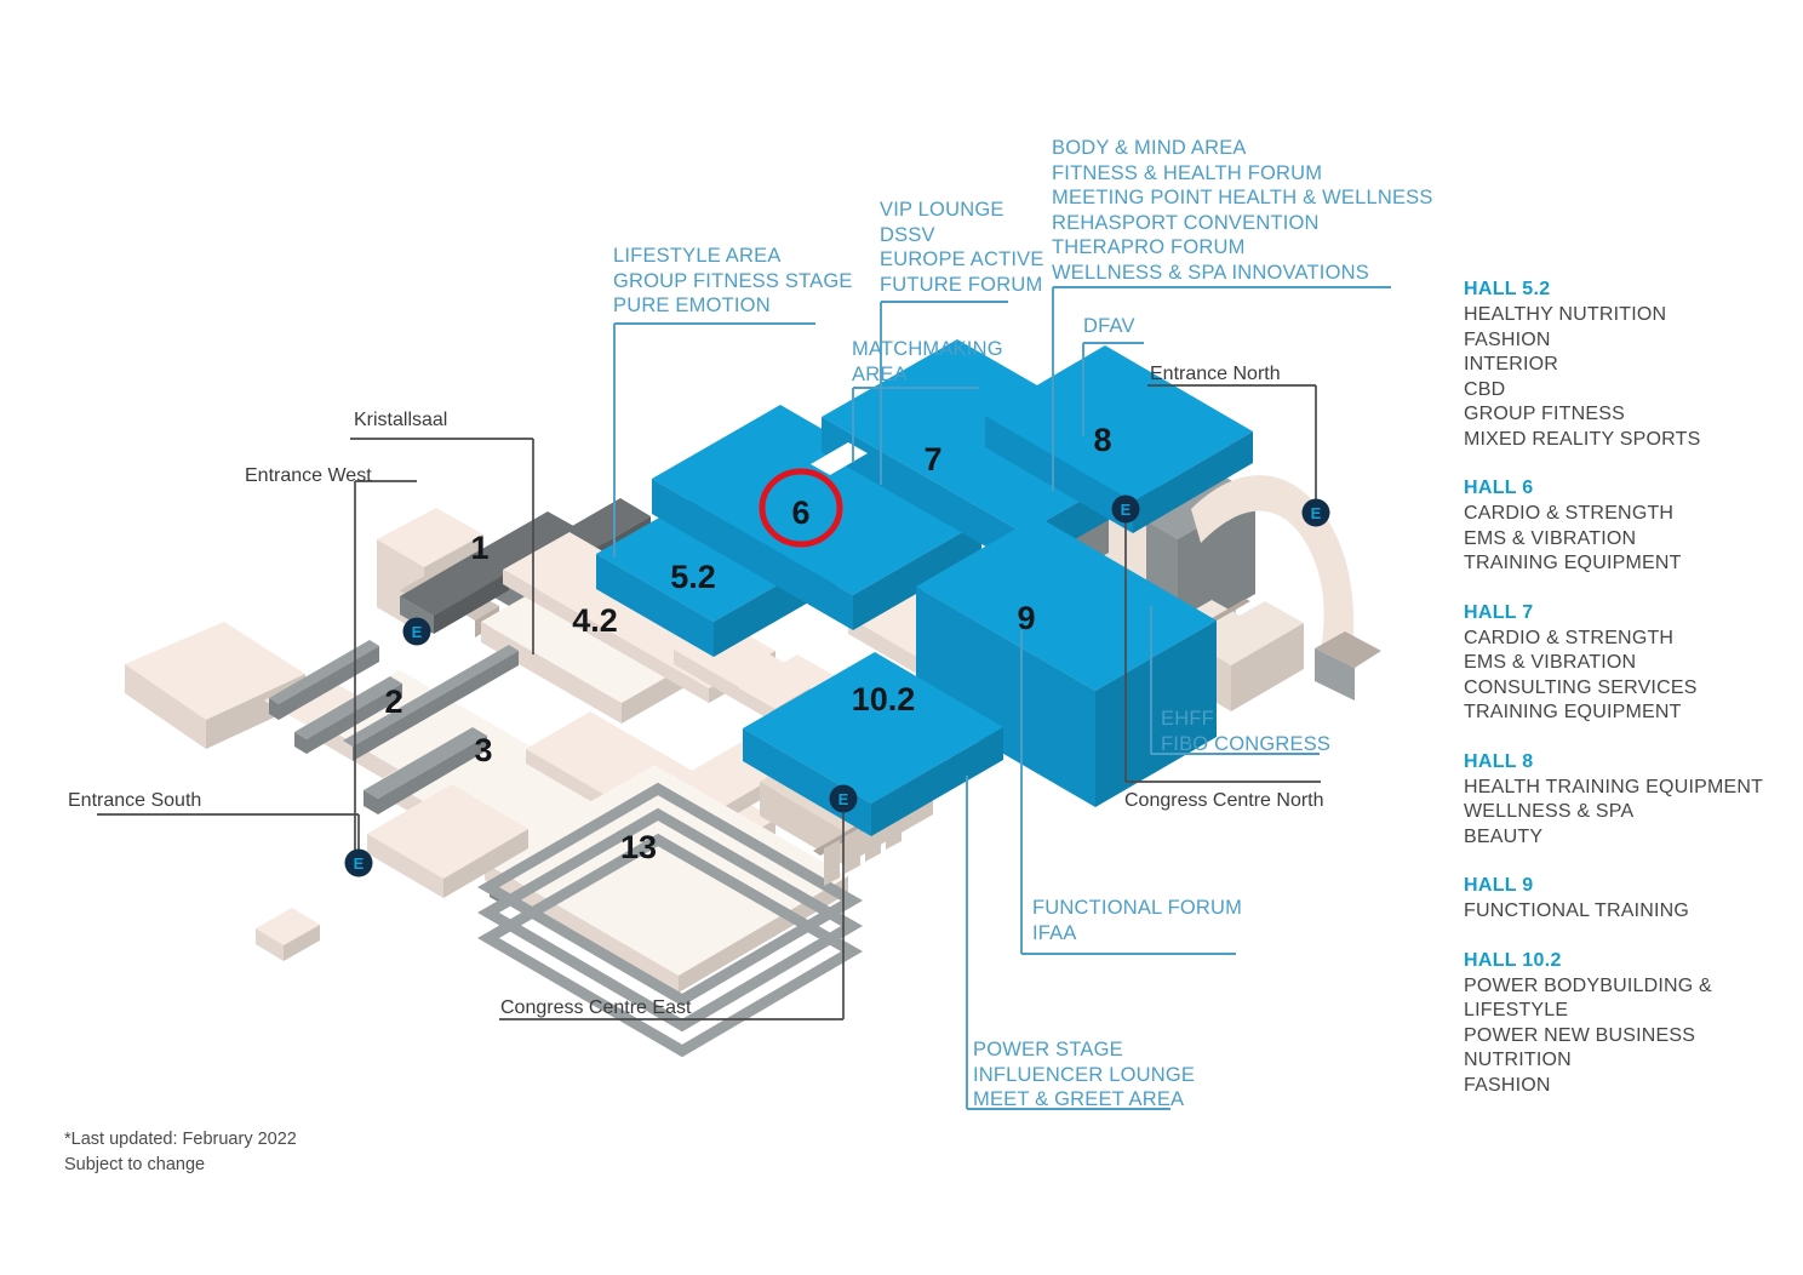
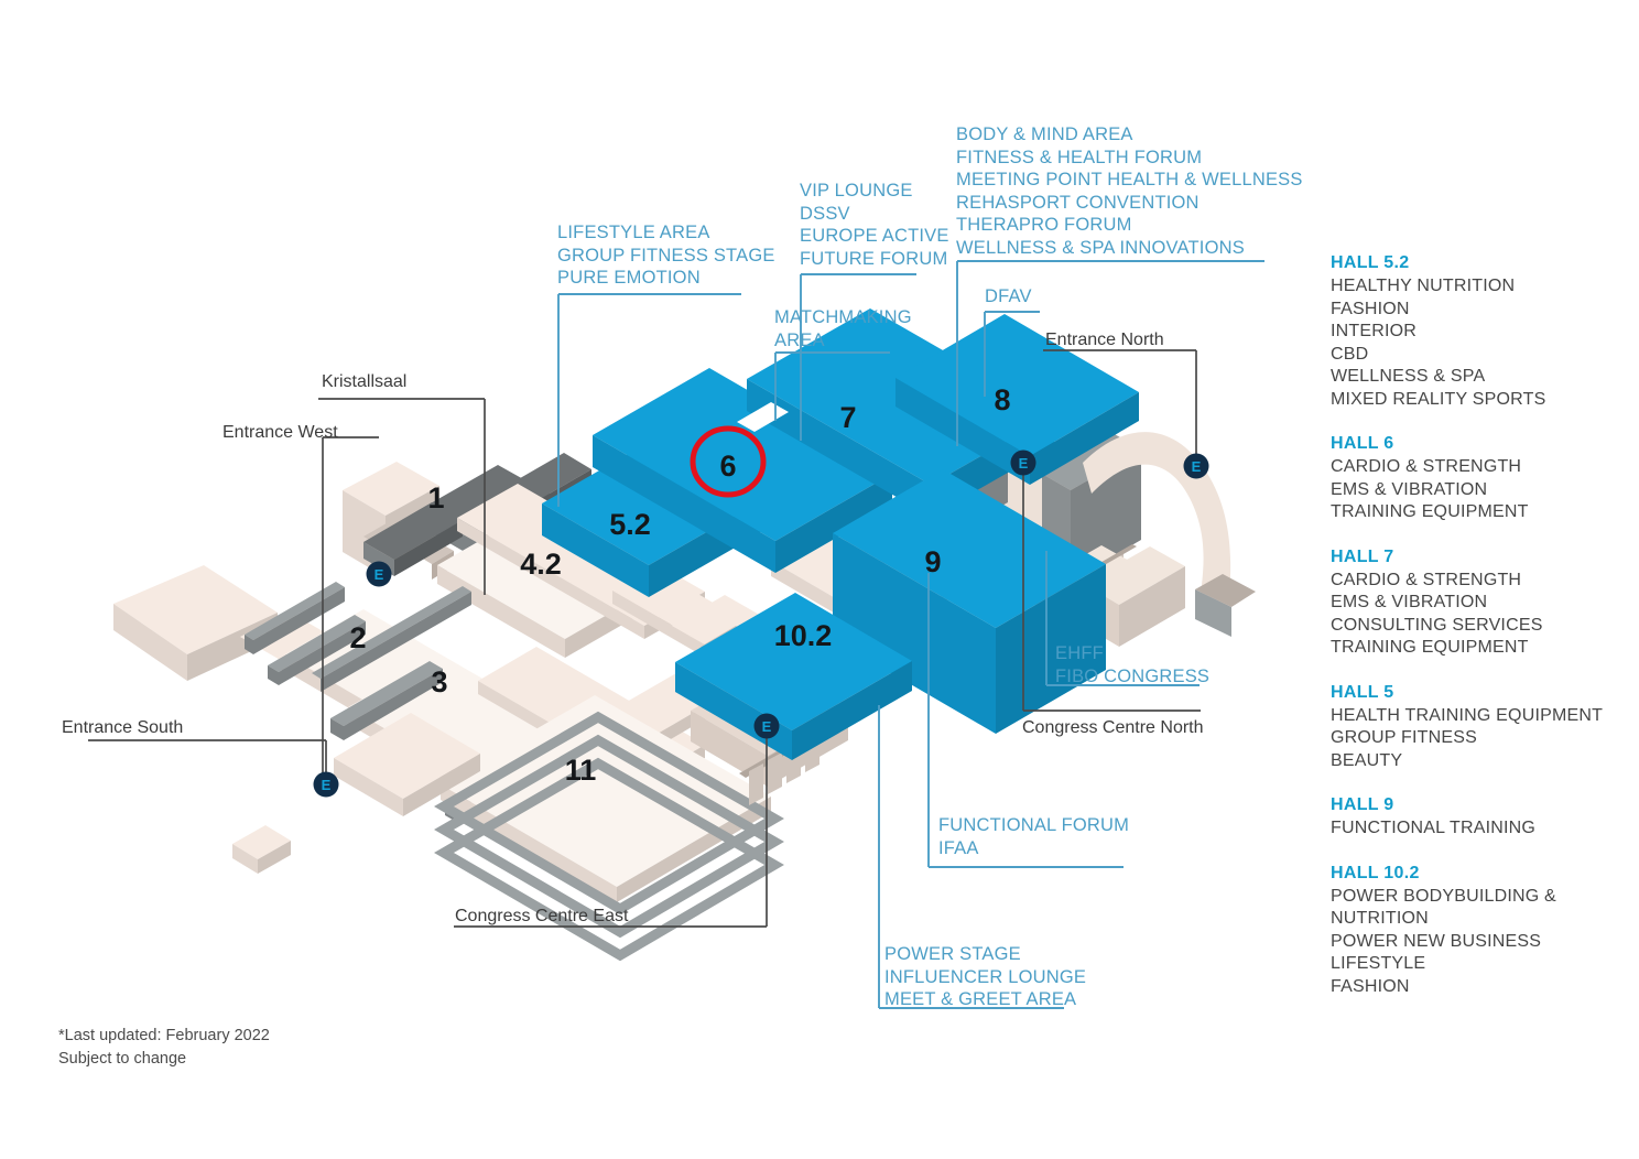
  1
  2
  3
  4.2
  5.2
  6
  7
  8
  9
  10.2
- 13
+ 11
  E
  E
  E
  E
  E
  LIFESTYLE AREA
  GROUP FITNESS STAGE
  PURE EMOTION
  VIP LOUNGE
  DSSV
  EUROPE ACTIVE
  FUTURE FORUM
  MATCHMAKING
  AREA
  BODY & MIND AREA
  FITNESS & HEALTH FORUM
  MEETING POINT HEALTH & WELLNESS
  REHASPORT CONVENTION
  THERAPRO FORUM
  WELLNESS & SPA INNOVATIONS
  DFAV
  EHFF
  FIBO CONGRESS
  FUNCTIONAL FORUM
  IFAA
  POWER STAGE
  INFLUENCER LOUNGE
  MEET & GREET AREA
  Kristallsaal
  Entrance West
  Entrance South
  Entrance North
  Congress Centre North
  Congress Centre East
  HALL 5.2
  HEALTHY NUTRITION
  FASHION
  INTERIOR
  CBD
- GROUP FITNESS
+ WELLNESS & SPA
  MIXED REALITY SPORTS
  HALL 6
  CARDIO & STRENGTH
  EMS & VIBRATION
  TRAINING EQUIPMENT
  HALL 7
  CARDIO & STRENGTH
  EMS & VIBRATION
  CONSULTING SERVICES
  TRAINING EQUIPMENT
- HALL 8
+ HALL 5
  HEALTH TRAINING EQUIPMENT
- WELLNESS & SPA
+ GROUP FITNESS
  BEAUTY
  HALL 9
  FUNCTIONAL TRAINING
  HALL 10.2
  POWER BODYBUILDING &
- LIFESTYLE
+ NUTRITION
  POWER NEW BUSINESS
- NUTRITION
+ LIFESTYLE
  FASHION
  *Last updated: February 2022
  Subject to change
